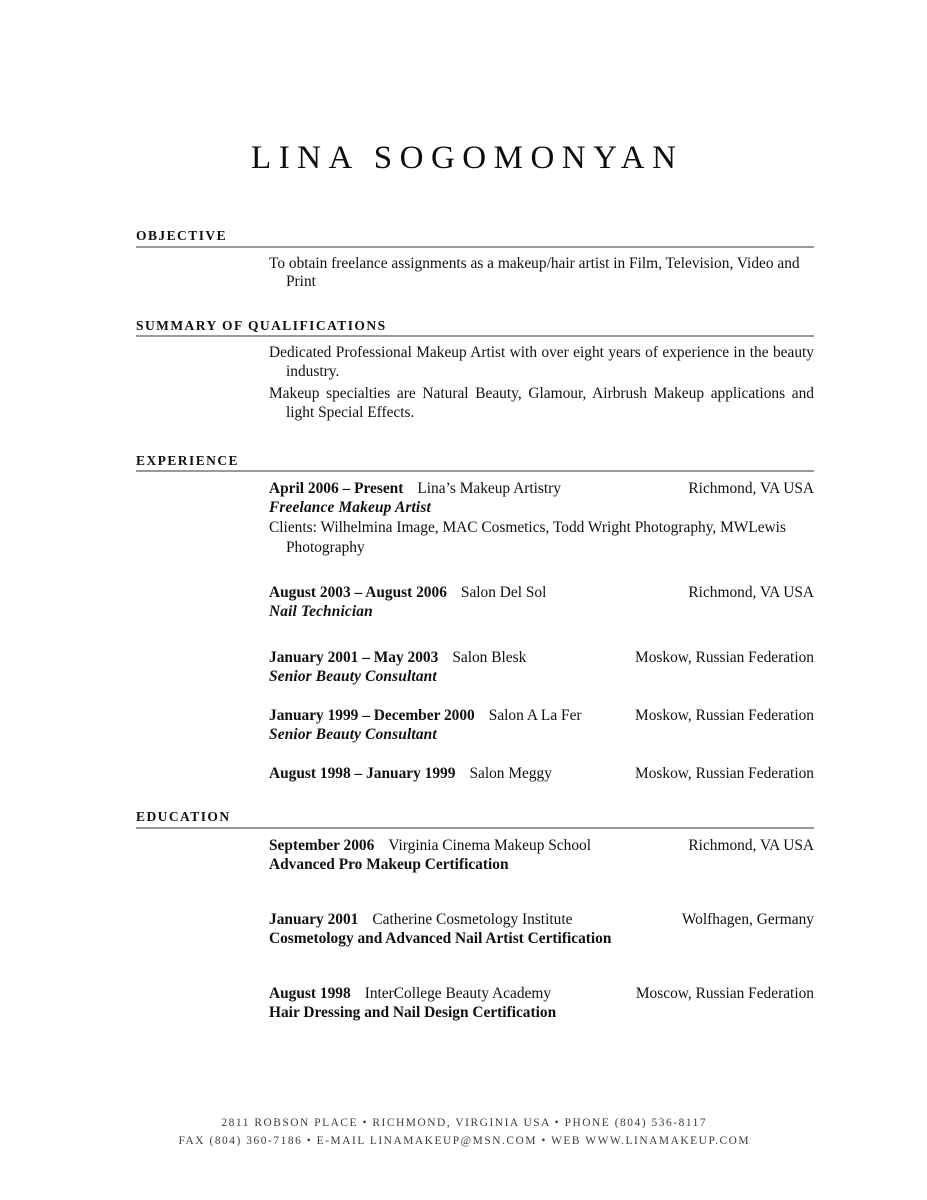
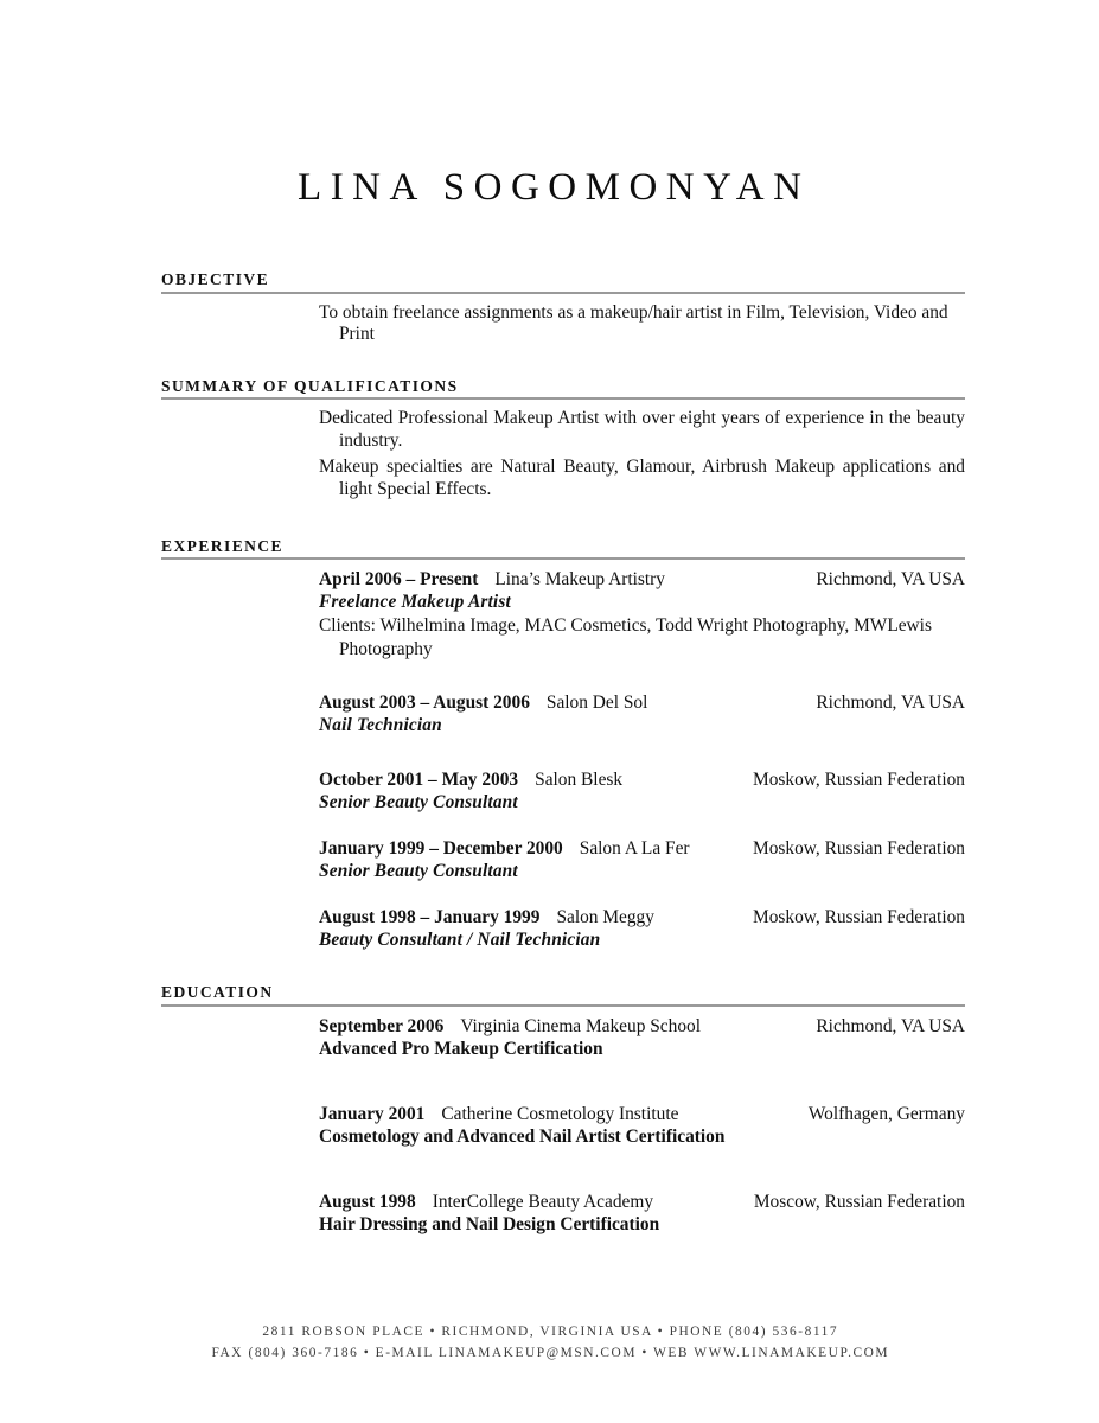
  LINA SOGOMONYAN
  OBJECTIVE
  To obtain freelance assignments as a makeup/hair artist in Film, Television, Video and Print
  SUMMARY OF QUALIFICATIONS
  Dedicated Professional Makeup Artist with over eight years of experience in the beauty industry.
  Makeup specialties are Natural Beauty, Glamour, Airbrush Makeup applications and light Special Effects.
  EXPERIENCE
  April 2006 – Present
  Lina’s Makeup Artistry
  Richmond, VA USA
  Freelance Makeup Artist
  Clients: Wilhelmina Image, MAC Cosmetics, Todd Wright Photography, MWLewis Photography
  August 2003 – August 2006
  Salon Del Sol
  Richmond, VA USA
  Nail Technician
- January 2001 – May 2003
+ October 2001 – May 2003
  Salon Blesk
  Moskow, Russian Federation
  Senior Beauty Consultant
  January 1999 – December 2000
  Salon A La Fer
  Moskow, Russian Federation
  Senior Beauty Consultant
  August 1998 – January 1999
  Salon Meggy
  Moskow, Russian Federation
+ Beauty Consultant / Nail Technician
  EDUCATION
  September 2006
  Virginia Cinema Makeup School
  Richmond, VA USA
  Advanced Pro Makeup Certification
  January 2001
  Catherine Cosmetology Institute
  Wolfhagen, Germany
  Cosmetology and Advanced Nail Artist Certification
  August 1998
  InterCollege Beauty Academy
  Moscow, Russian Federation
  Hair Dressing and Nail Design Certification
  2811 ROBSON PLACE • RICHMOND, VIRGINIA USA • PHONE (804) 536-8117
  FAX (804) 360-7186 • E-MAIL LINAMAKEUP@MSN.COM • WEB WWW.LINAMAKEUP.COM
